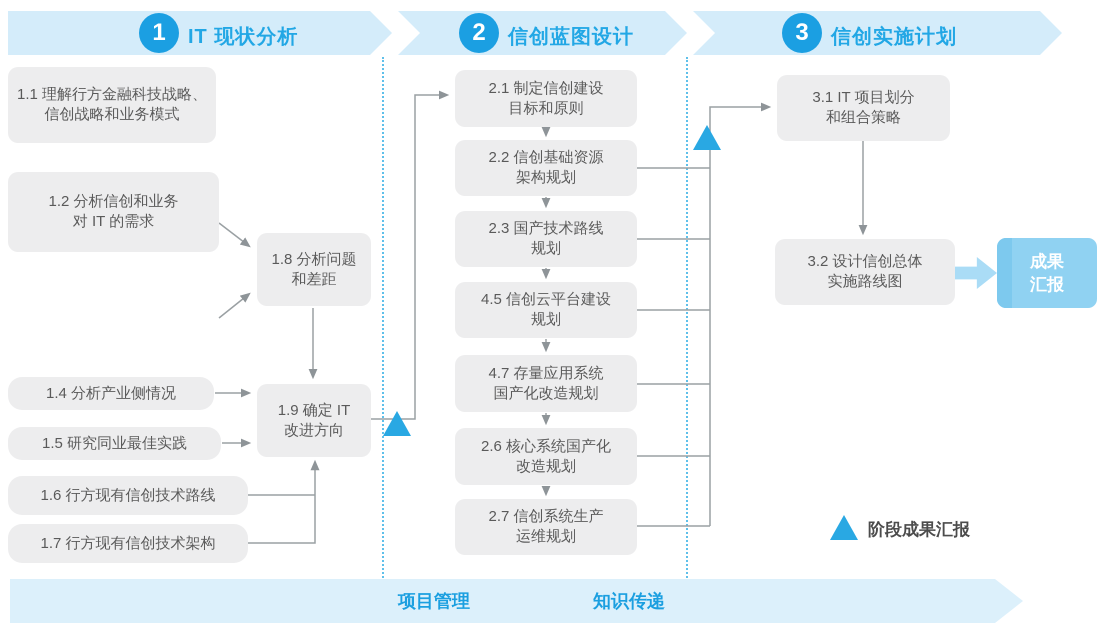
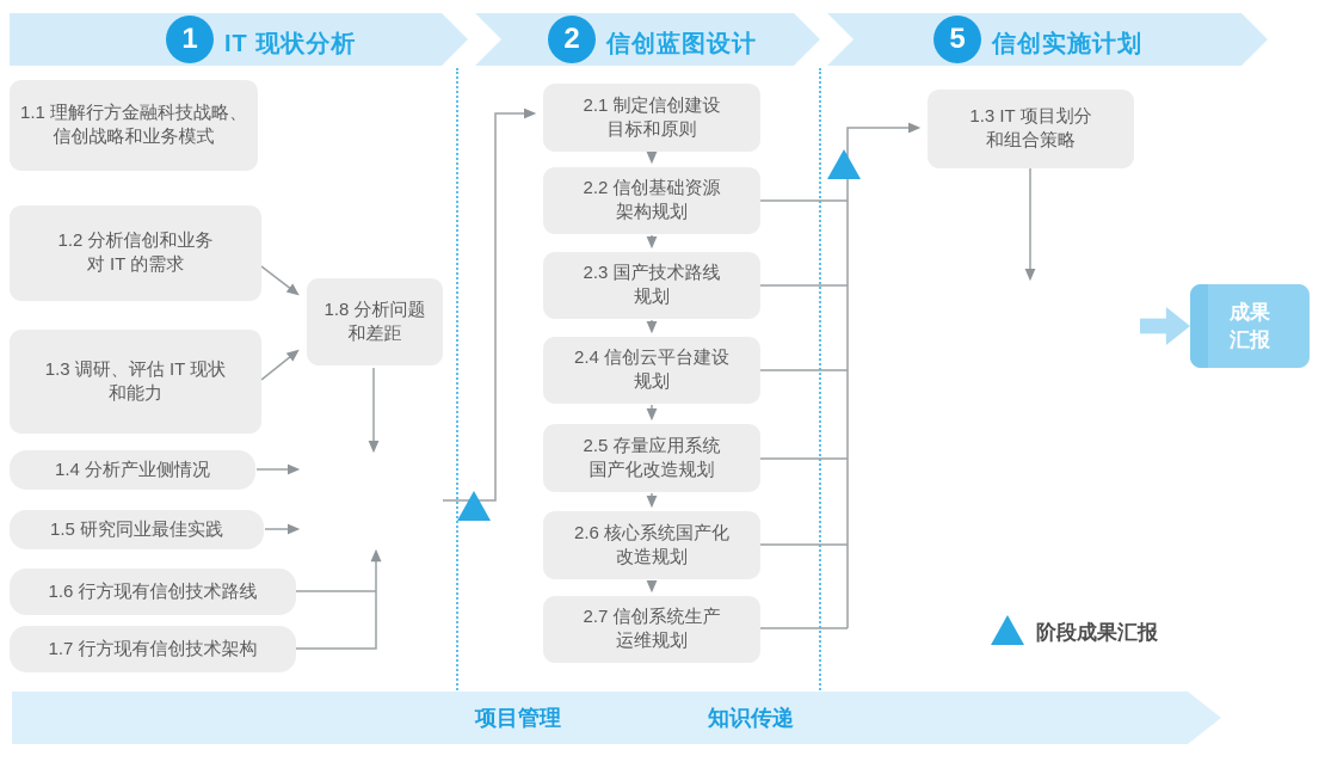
  1
  IT 现状分析
  2
  信创蓝图设计
- 3
+ 5
  信创实施计划
  1.1 理解行方金融科技战略、
  信创战略和业务模式
  1.2 分析信创和业务
  对 IT 的需求
+ 1.3 调研、评估 IT 现状
+ 和能力
  1.4 分析产业侧情况
  1.5 研究同业最佳实践
  1.6 行方现有信创技术路线
  1.7 行方现有信创技术架构
  1.8 分析问题
  和差距
- 1.9 确定 IT
- 改进方向
  2.1 制定信创建设
  目标和原则
  2.2 信创基础资源
  架构规划
  2.3 国产技术路线
  规划
- 4.5 信创云平台建设
+ 2.4 信创云平台建设
  规划
- 4.7 存量应用系统
+ 2.5 存量应用系统
  国产化改造规划
  2.6 核心系统国产化
  改造规划
  2.7 信创系统生产
  运维规划
- 3.1 IT 项目划分
+ 1.3 IT 项目划分
  和组合策略
- 3.2 设计信创总体
- 实施路线图
  成果
  汇报
  阶段成果汇报
  项目管理
  知识传递
